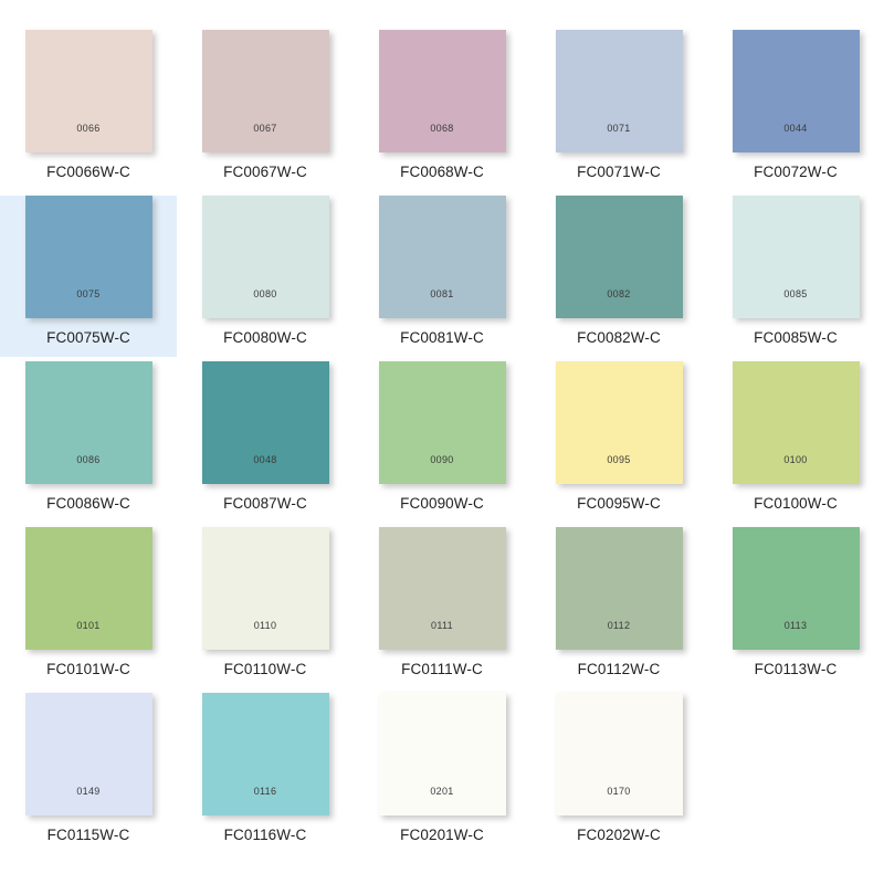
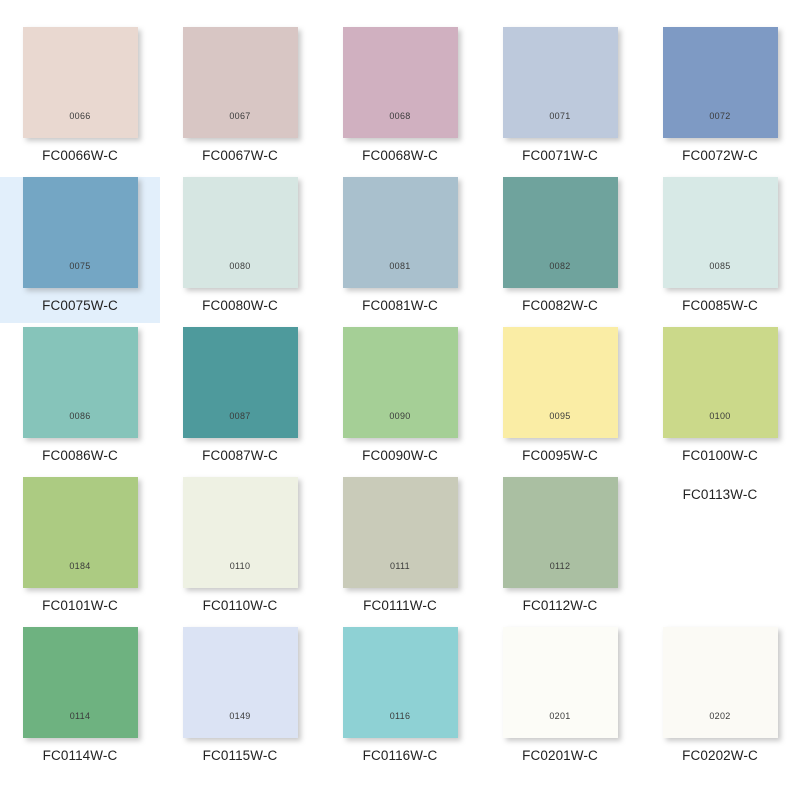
  0066
  FC0066W-C
  0067
  FC0067W-C
  0068
  FC0068W-C
  0071
  FC0071W-C
- 0044
+ 0072
  FC0072W-C
  0075
  FC0075W-C
  0080
  FC0080W-C
  0081
  FC0081W-C
  0082
  FC0082W-C
  0085
  FC0085W-C
  0086
  FC0086W-C
- 0048
+ 0087
  FC0087W-C
  0090
  FC0090W-C
  0095
  FC0095W-C
  0100
  FC0100W-C
- 0101
+ 0184
  FC0101W-C
  0110
  FC0110W-C
  0111
  FC0111W-C
  0112
  FC0112W-C
- 0113
  FC0113W-C
+ 0114
+ FC0114W-C
  0149
  FC0115W-C
  0116
  FC0116W-C
  0201
  FC0201W-C
- 0170
+ 0202
  FC0202W-C
